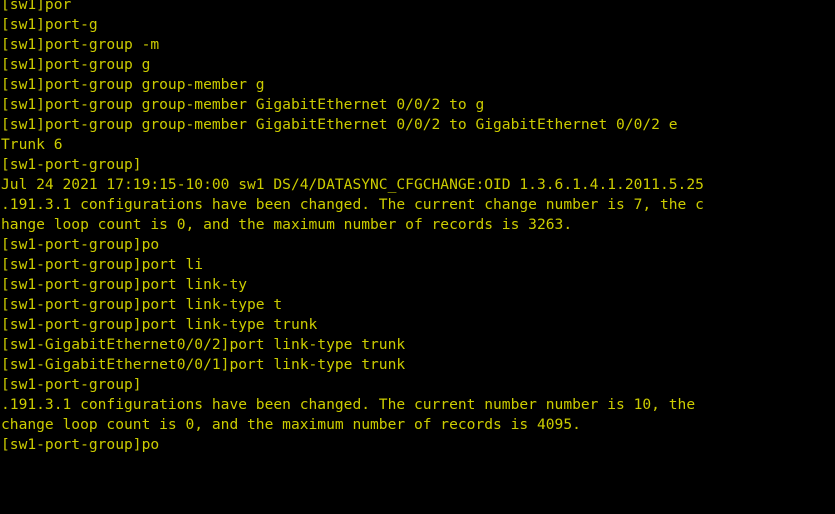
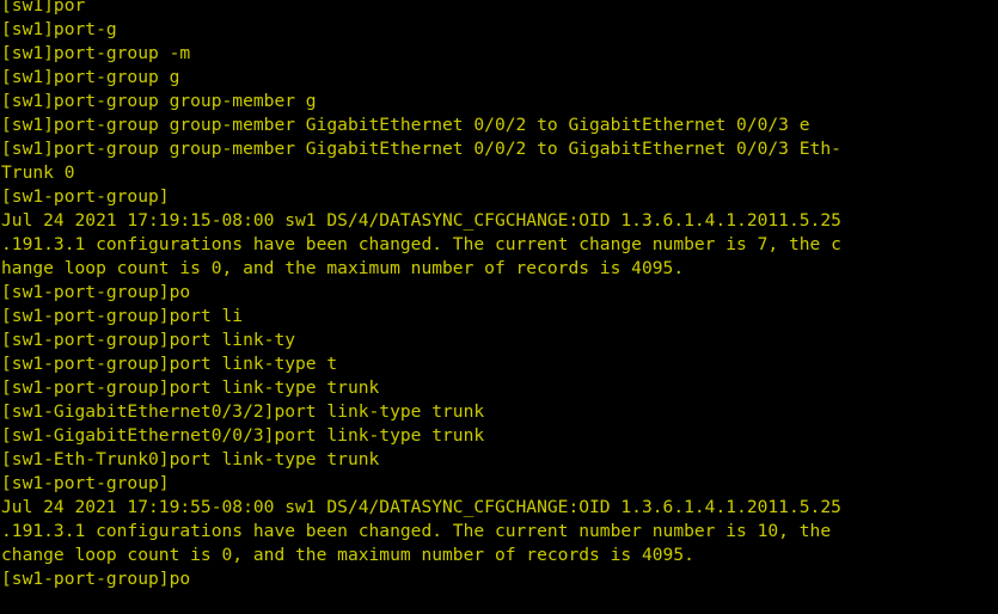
  [sw1]por
  [sw1]port-g
  [sw1]port-group -m
  [sw1]port-group g
  [sw1]port-group group-member g
- [sw1]port-group group-member GigabitEthernet 0/0/2 to g
- [sw1]port-group group-member GigabitEthernet 0/0/2 to GigabitEthernet 0/0/2 e
+ [sw1]port-group group-member GigabitEthernet 0/0/2 to GigabitEthernet 0/0/3 e
+ [sw1]port-group group-member GigabitEthernet 0/0/2 to GigabitEthernet 0/0/3 Eth-
- Trunk 6
+ Trunk 0
  [sw1-port-group]
- Jul 24 2021 17:19:15-10:00 sw1 DS/4/DATASYNC_CFGCHANGE:OID 1.3.6.1.4.1.2011.5.25
+ Jul 24 2021 17:19:15-08:00 sw1 DS/4/DATASYNC_CFGCHANGE:OID 1.3.6.1.4.1.2011.5.25
  .191.3.1 configurations have been changed. The current change number is 7, the c
- hange loop count is 0, and the maximum number of records is 3263.
+ hange loop count is 0, and the maximum number of records is 4095.
  [sw1-port-group]po
  [sw1-port-group]port li
  [sw1-port-group]port link-ty
  [sw1-port-group]port link-type t
  [sw1-port-group]port link-type trunk
- [sw1-GigabitEthernet0/0/2]port link-type trunk
+ [sw1-GigabitEthernet0/3/2]port link-type trunk
- [sw1-GigabitEthernet0/0/1]port link-type trunk
+ [sw1-GigabitEthernet0/0/3]port link-type trunk
+ [sw1-Eth-Trunk0]port link-type trunk
  [sw1-port-group]
+ Jul 24 2021 17:19:55-08:00 sw1 DS/4/DATASYNC_CFGCHANGE:OID 1.3.6.1.4.1.2011.5.25
  .191.3.1 configurations have been changed. The current number number is 10, the
  change loop count is 0, and the maximum number of records is 4095.
  [sw1-port-group]po
